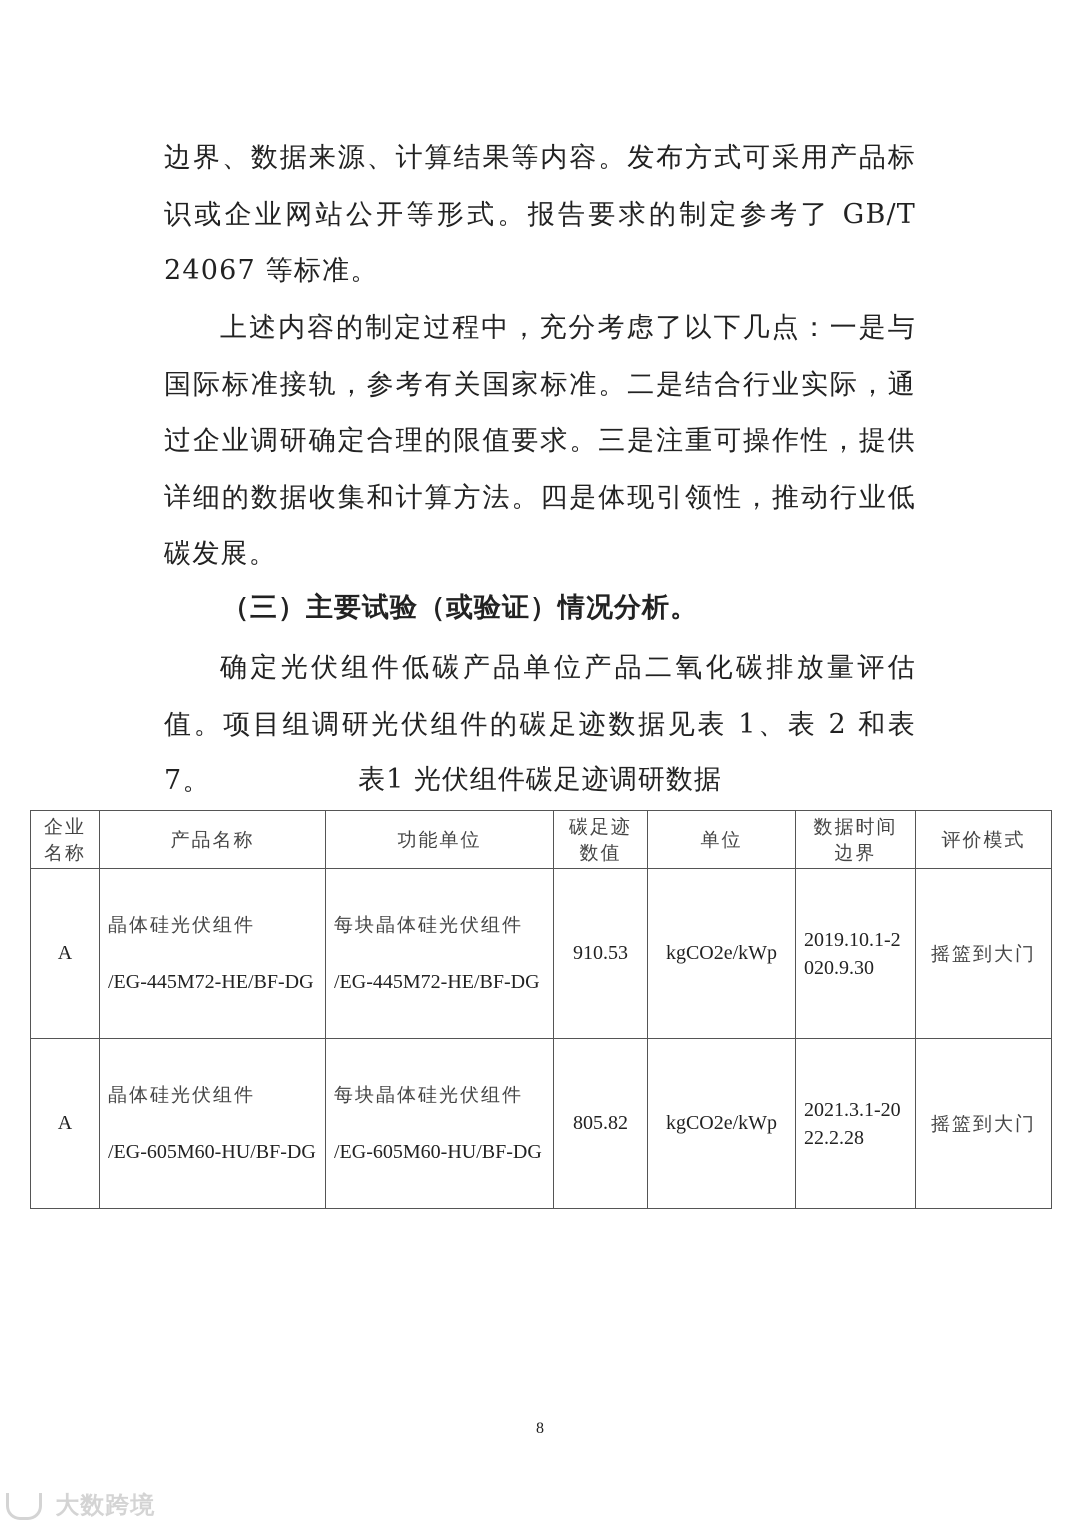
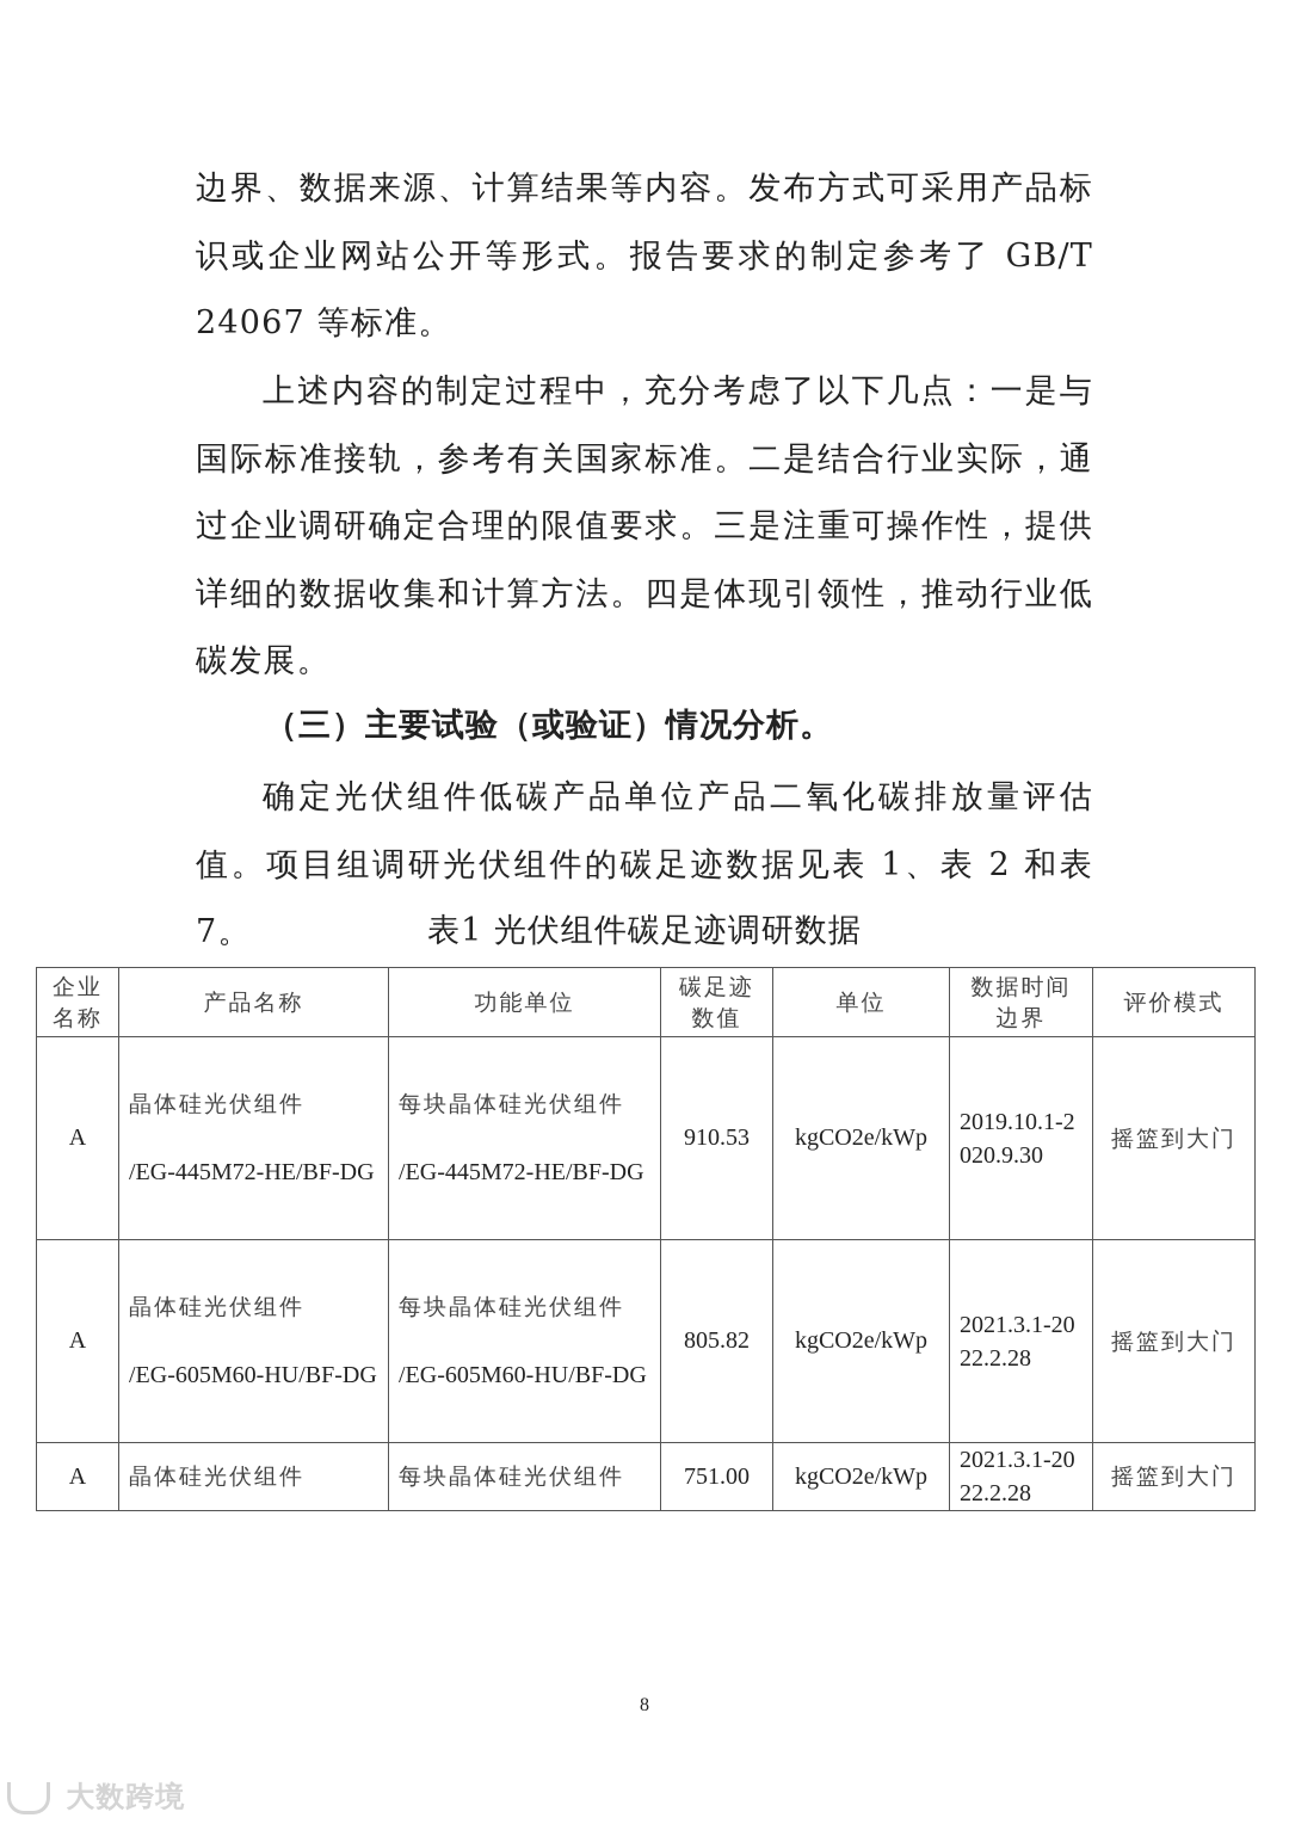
  边界、数据来源、计算结果等内容。发布方式可采用产品标识或企业网站公开等形式。报告要求的制定参考了 GB/T 24067 等标准。
  上述内容的制定过程中，充分考虑了以下几点：一是与国际标准接轨，参考有关国家标准。二是结合行业实际，通过企业调研确定合理的限值要求。三是注重可操作性，提供详细的数据收集和计算方法。四是体现引领性，推动行业低碳发展。
  （三）主要试验（或验证）情况分析。
  确定光伏组件低碳产品单位产品二氧化碳排放量评估值。项目组调研光伏组件的碳足迹数据见表 1、表 2 和表 7。
  表1 光伏组件碳足迹调研数据
  企业名称	产品名称	功能单位	碳足迹数值	单位	数据时间边界	评价模式
  A	晶体硅光伏组件/EG-445M72-HE/BF-DG	每块晶体硅光伏组件/EG-445M72-HE/BF-DG	910.53	kgCO2e/kWp	2019.10.1-2020.9.30	摇篮到大门
  A	晶体硅光伏组件/EG-605M60-HU/BF-DG	每块晶体硅光伏组件/EG-605M60-HU/BF-DG	805.82	kgCO2e/kWp	2021.3.1-2022.2.28	摇篮到大门
+ A	晶体硅光伏组件	每块晶体硅光伏组件	751.00	kgCO2e/kWp	2021.3.1-2022.2.28	摇篮到大门
  8
  大数跨境
